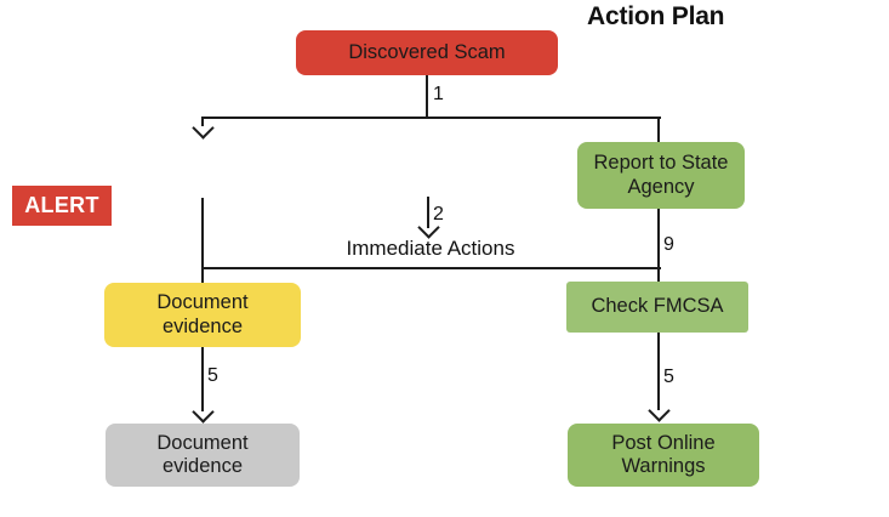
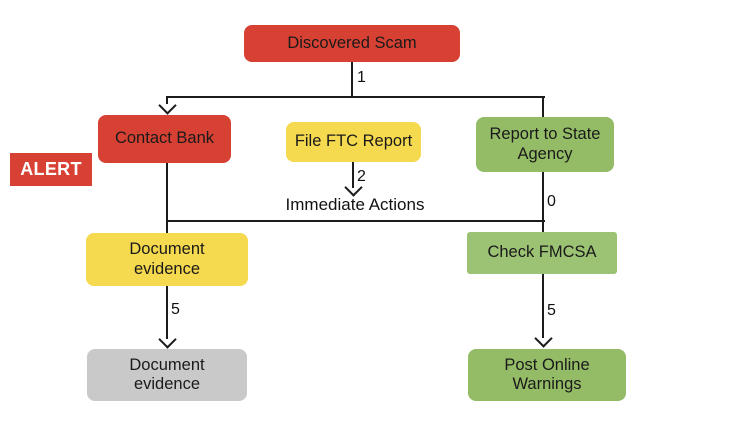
- Action Plan
  ALERT
  Discovered Scam
+ Contact Bank
+ File FTC Report
  Report to State Agency
  Document evidence
  Check FMCSA
  Document evidence
  Post Online Warnings
  1
  2
- 9
+ 0
  5
  5
  Immediate Actions
